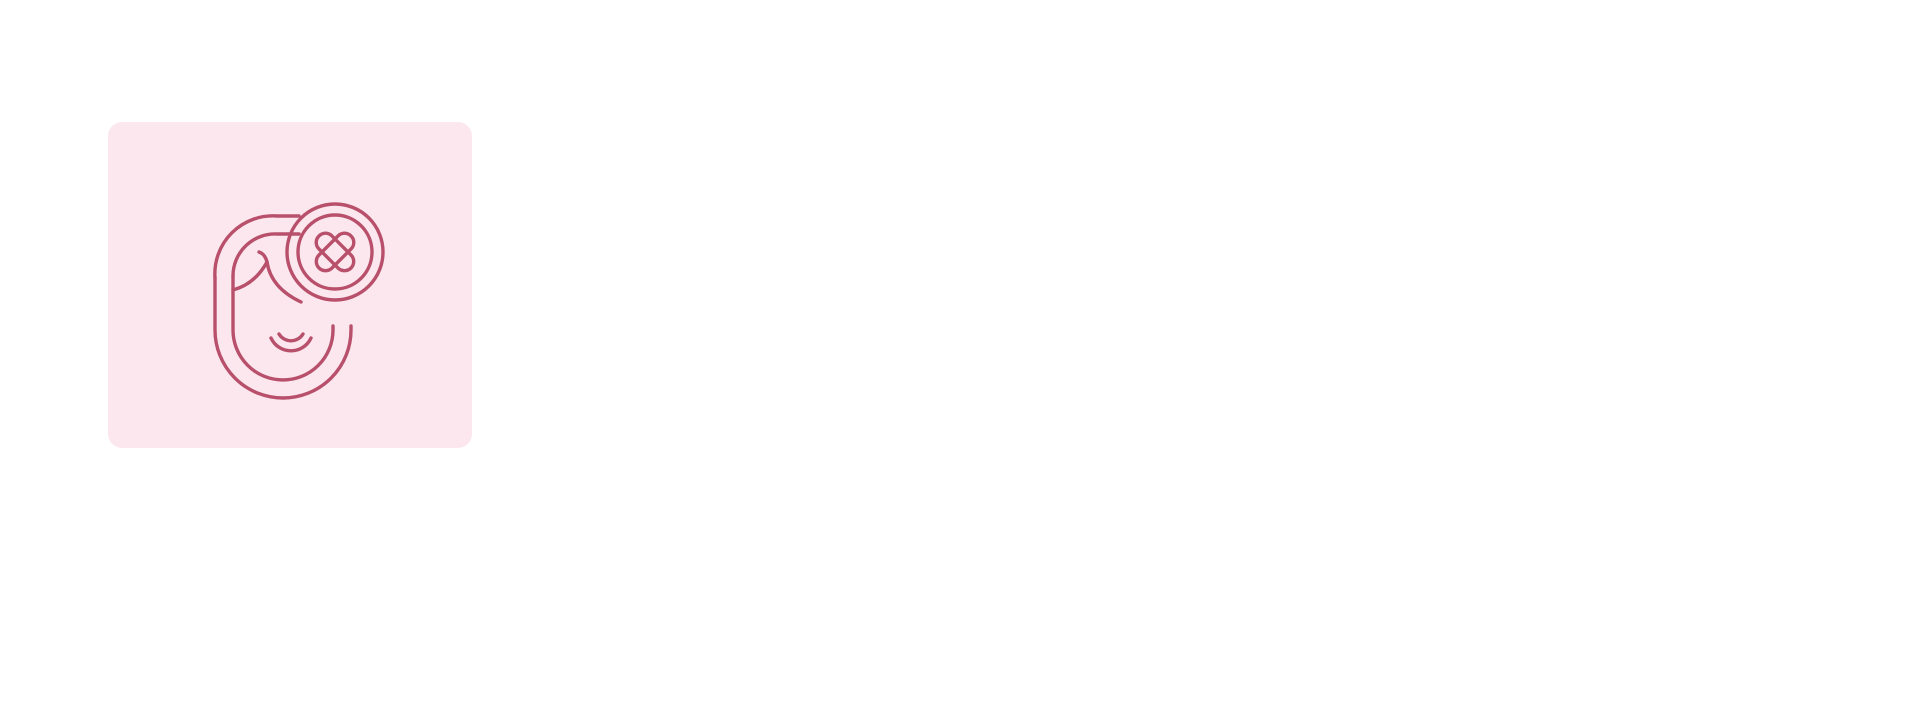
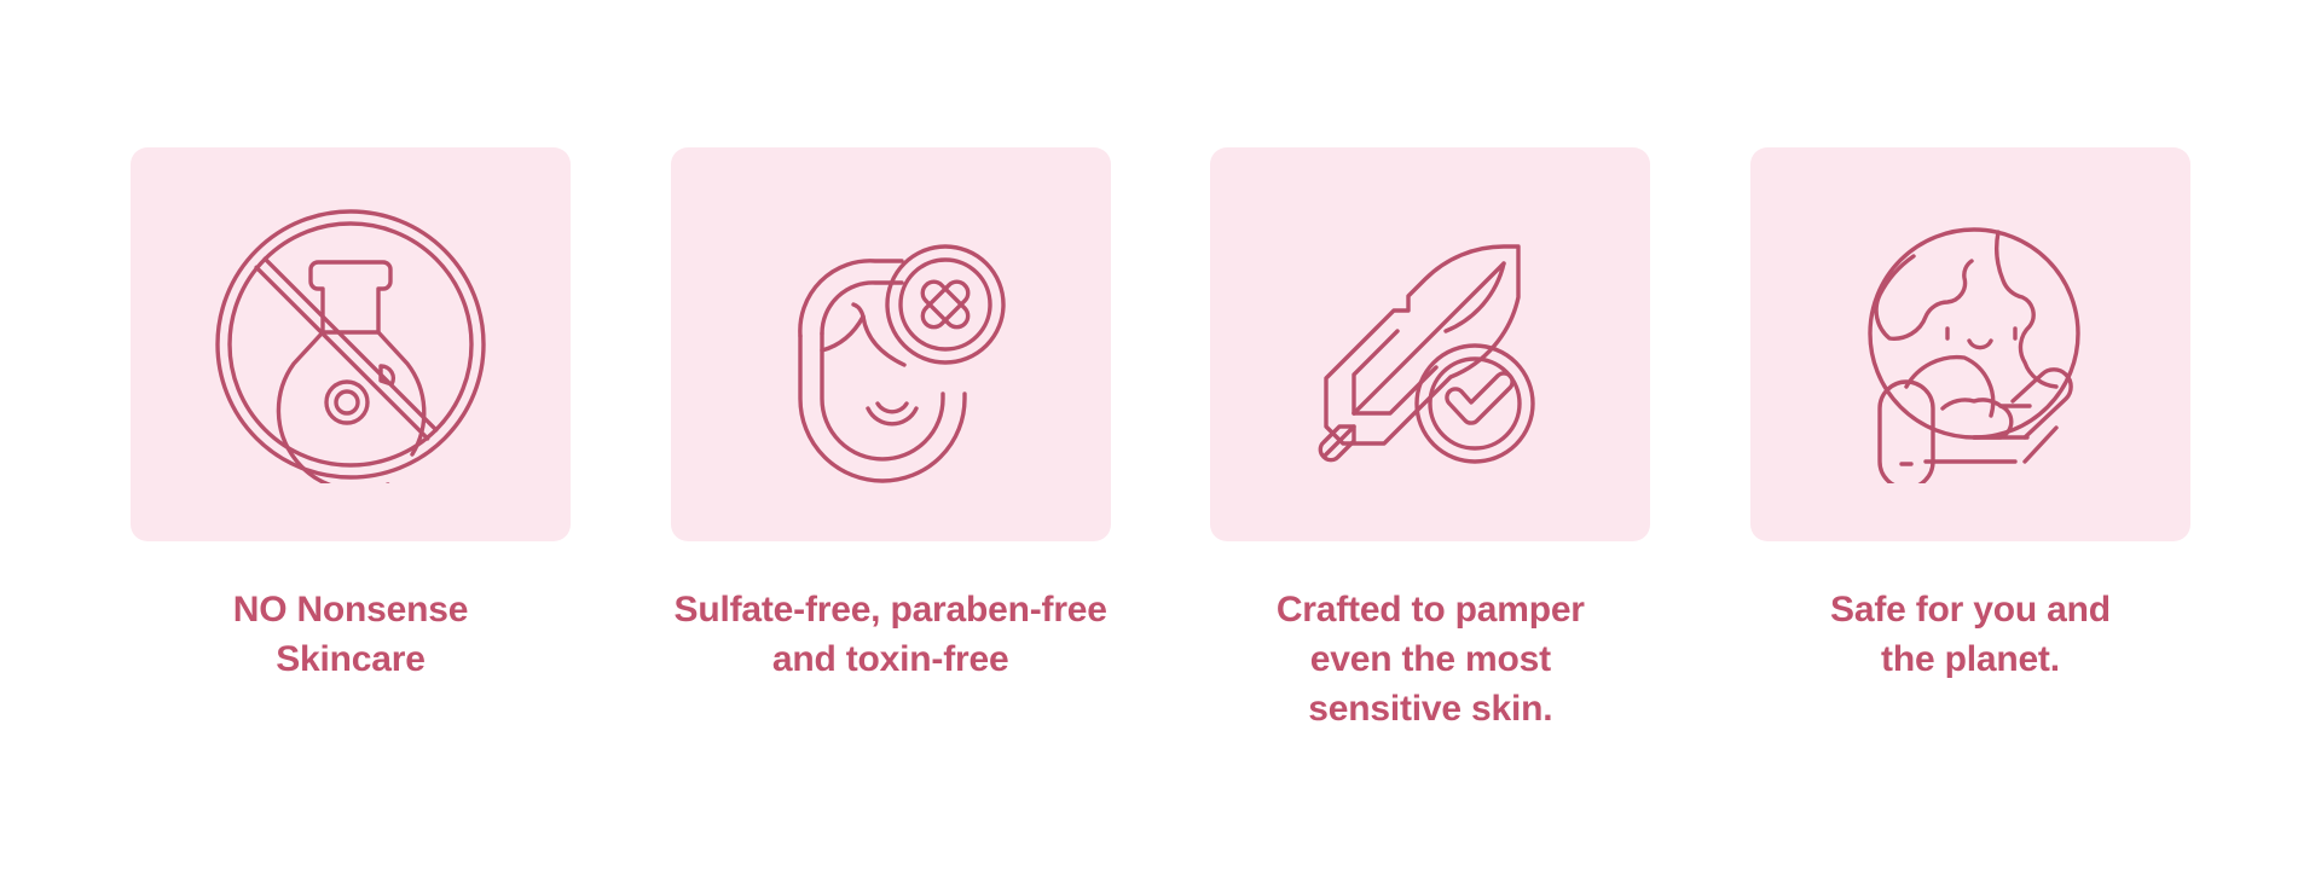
+ NO Nonsense
+ Skincare
+ Sulfate-free, paraben-free
+ and toxin-free
+ Crafted to pamper
+ even the most
+ sensitive skin.
+ Safe for you and
+ the planet.
